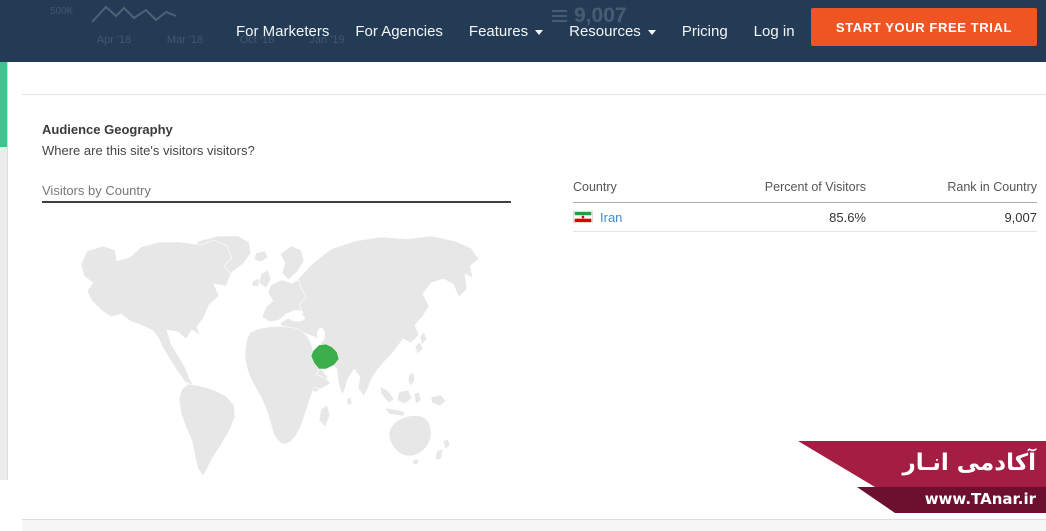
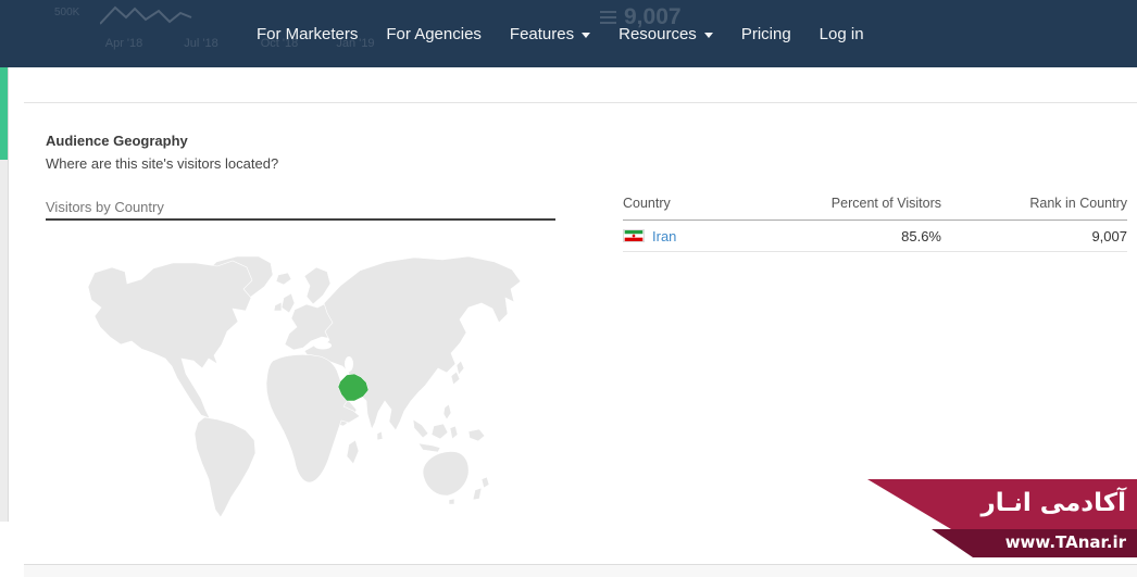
  500K
  Apr '18
- Mar '18
+ Jul '18
  Oct '18
  Jan '19
  9,007
  For Marketers
  For Agencies
  Features
  Resources
  Pricing
  Log in
- START YOUR FREE TRIAL
  Audience Geography
- Where are this site's visitors visitors?
+ Where are this site's visitors located?
  Visitors by Country
  Country
  Percent of Visitors
  Rank in Country
  Iran
  85.6%
  9,007
  آکادمی انـار
  www.TAnar.ir
